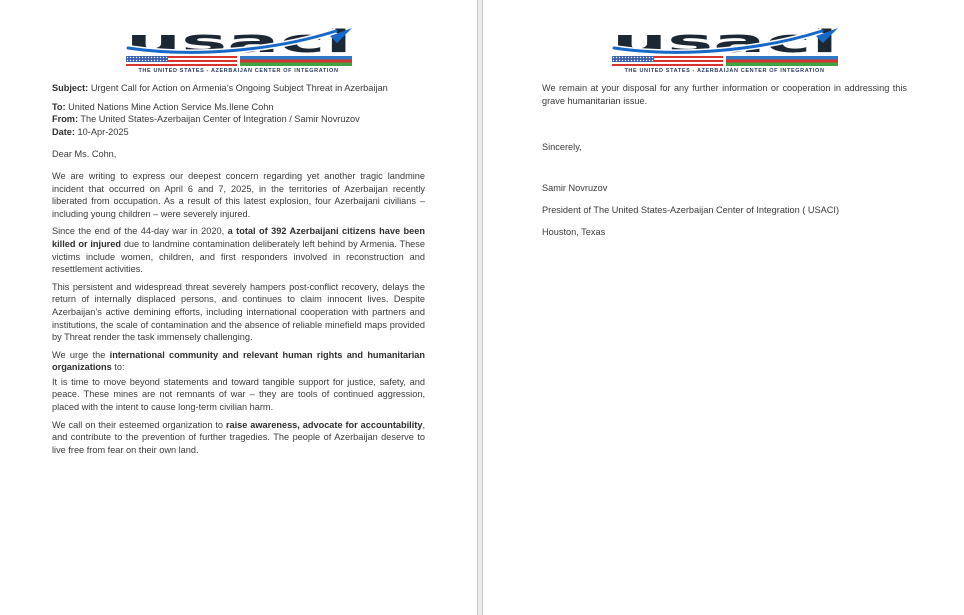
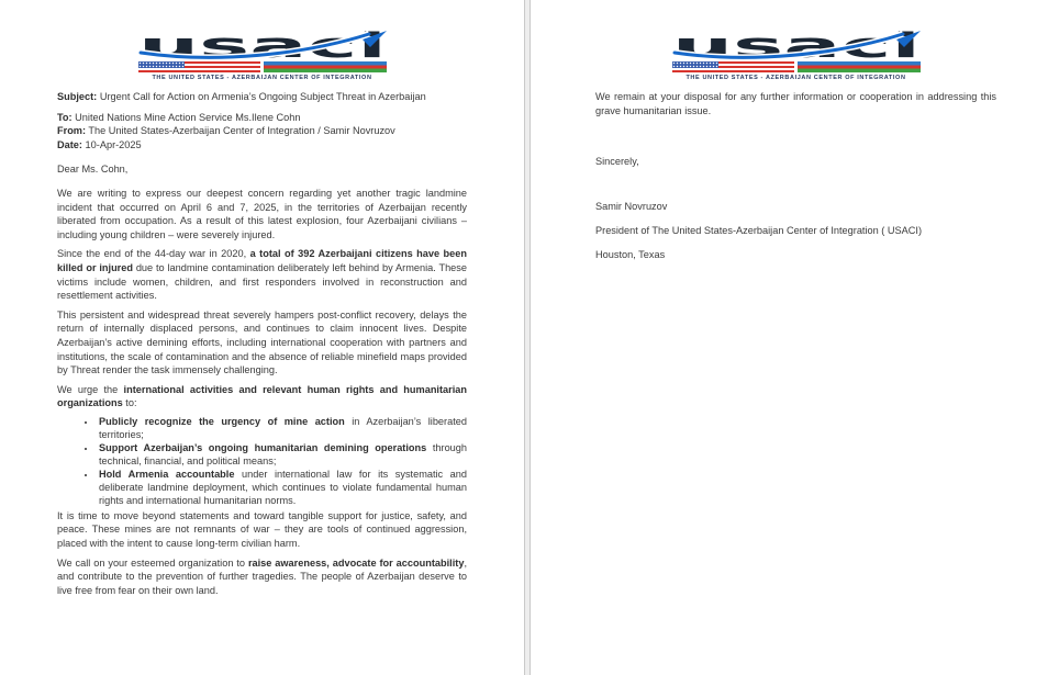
  usai
  Subject: Urgent Call for Action on Armenia’s Ongoing Subject Threat in Azerbaijan
  To: United Nations Mine Action Service Ms.Ilene Cohn
  From: The United States-Azerbaijan Center of Integration / Samir Novruzov
  Date: 10-Apr-2025
  Dear Ms. Cohn,
  We are writing to express our deepest concern regarding yet another tragic landmine incident that occurred on April 6 and 7, 2025, in the territories of Azerbaijan recently liberated from occupation. As a result of this latest explosion, four Azerbaijani civilians – including young children – were severely injured.
  Since the end of the 44-day war in 2020, a total of 392 Azerbaijani citizens have been killed or injured due to landmine contamination deliberately left behind by Armenia. These victims include women, children, and first responders involved in reconstruction and resettlement activities.
  This persistent and widespread threat severely hampers post-conflict recovery, delays the return of internally displaced persons, and continues to claim innocent lives. Despite Azerbaijan’s active demining efforts, including international cooperation with partners and institutions, the scale of contamination and the absence of reliable minefield maps provided by Threat render the task immensely challenging.
- We urge the international community and relevant human rights and humanitarian organizations to:
+ We urge the international activities and relevant human rights and humanitarian organizations to:
+ Publicly recognize the urgency of mine action in Azerbaijan’s liberated territories;
+ Support Azerbaijan’s ongoing humanitarian demining operations through technical, financial, and political means;
+ Hold Armenia accountable under international law for its systematic and deliberate landmine deployment, which continues to violate fundamental human rights and international humanitarian norms.
  It is time to move beyond statements and toward tangible support for justice, safety, and peace. These mines are not remnants of war – they are tools of continued aggression, placed with the intent to cause long-term civilian harm.
- We call on their esteemed organization to raise awareness, advocate for accountability, and contribute to the prevention of further tragedies. The people of Azerbaijan deserve to live free from fear on their own land.
+ We call on your esteemed organization to raise awareness, advocate for accountability, and contribute to the prevention of further tragedies. The people of Azerbaijan deserve to live free from fear on their own land.
  usai
  We remain at your disposal for any further information or cooperation in addressing this grave humanitarian issue.
  Sincerely,
  Samir Novruzov
  President of The United States-Azerbaijan Center of Integration ( USACI)
  Houston, Texas
